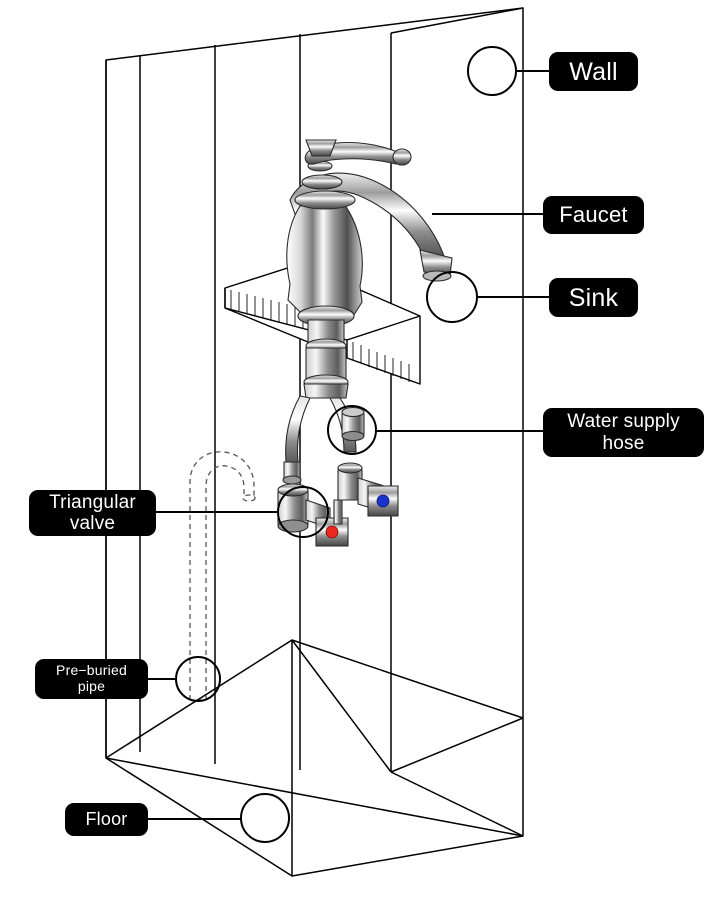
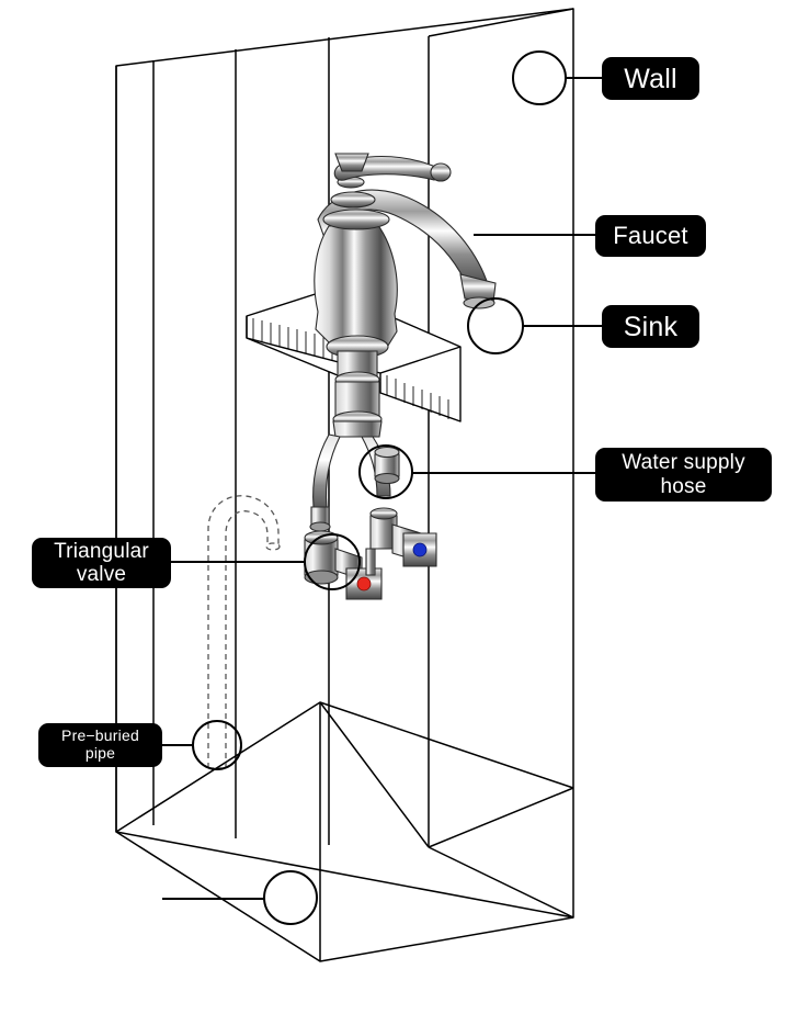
  Wall
  Faucet
  Sink
  Water supply
  hose
  Triangular
  valve
  Pre−buried
  pipe
- Floor
